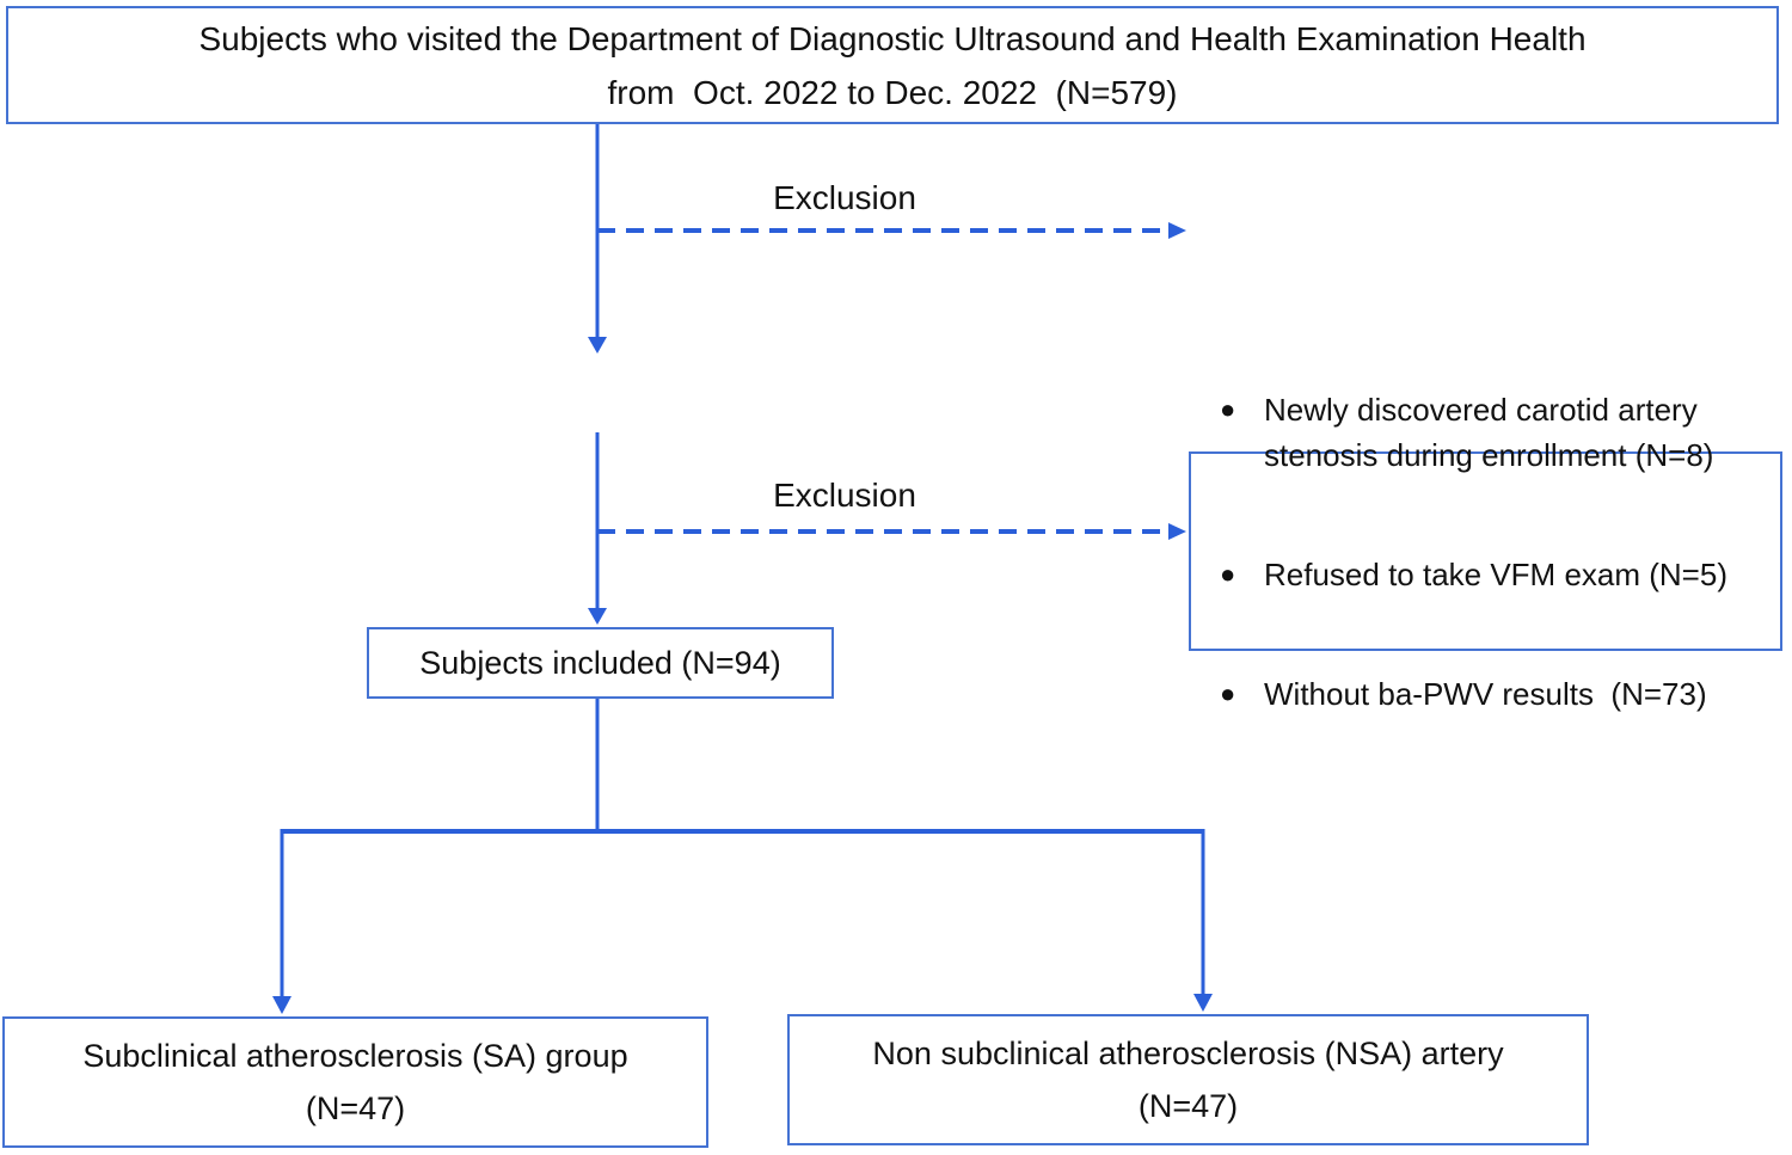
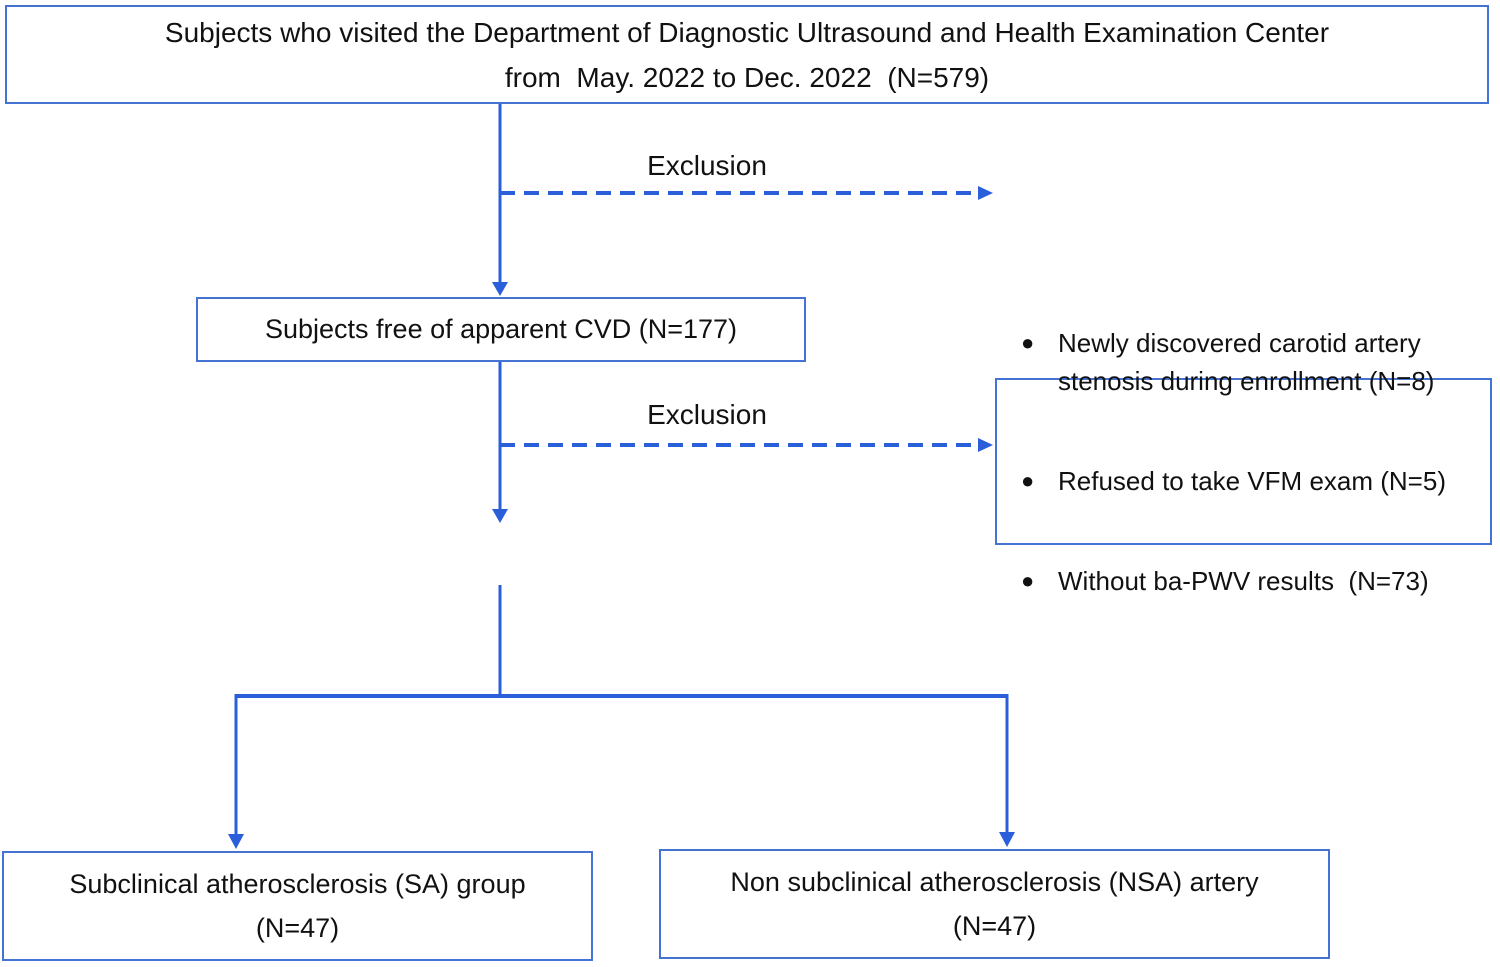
- Subjects who visited the Department of Diagnostic Ultrasound and Health Examination Health
+ Subjects who visited the Department of Diagnostic Ultrasound and Health Examination Center
- from Oct. 2022 to Dec. 2022 (N=579)
+ from May. 2022 to Dec. 2022 (N=579)
  Exclusion
+ Subjects free of apparent CVD (N=177)
  Exclusion
  ●
  Newly discovered carotid artery stenosis during enrollment (N=8)
  ●
  Refused to take VFM exam (N=5)
  ●
  Without ba-PWV results (N=73)
- Subjects included (N=94)
  Subclinical atherosclerosis (SA) group
  (N=47)
  Non subclinical atherosclerosis (NSA) artery
  (N=47)
